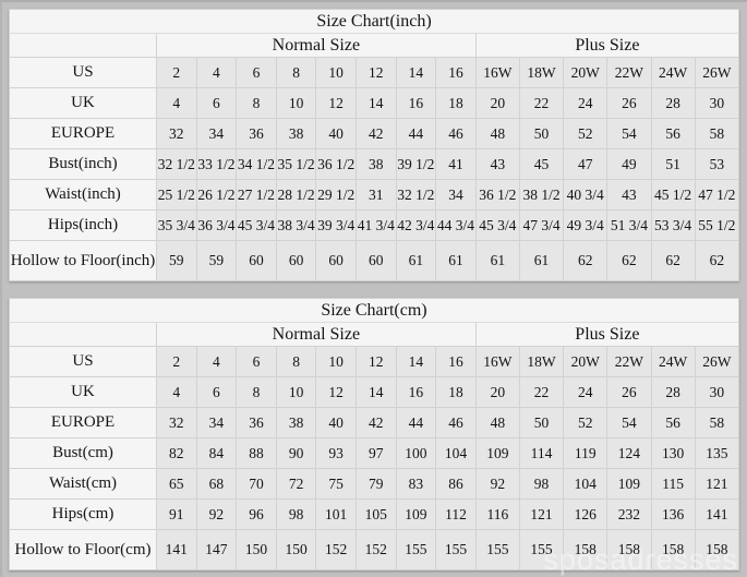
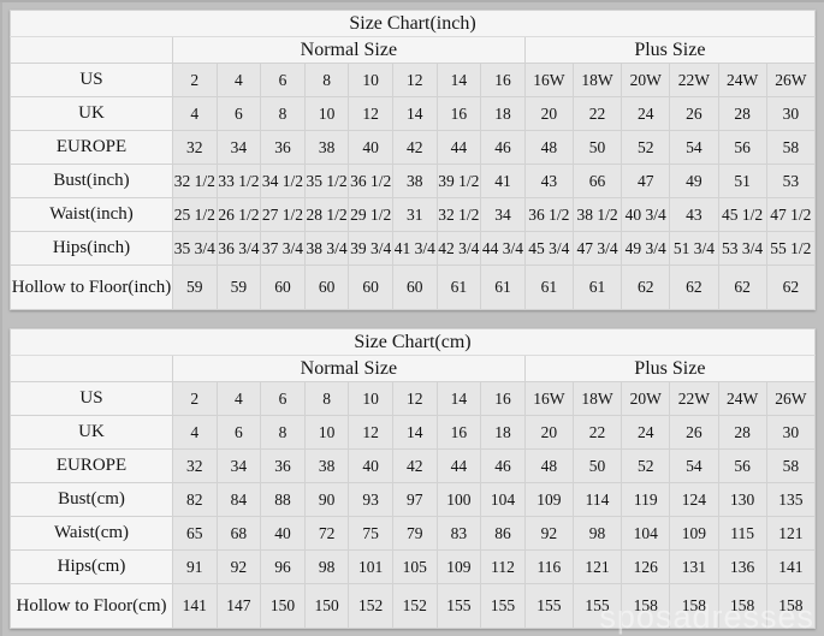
  Size Chart(inch)
  	Normal Size	Plus Size
  US	2	4	6	8	10	12	14	16	16W	18W	20W	22W	24W	26W
  UK	4	6	8	10	12	14	16	18	20	22	24	26	28	30
  EUROPE	32	34	36	38	40	42	44	46	48	50	52	54	56	58
- Bust(inch)	32 1/2	33 1/2	34 1/2	35 1/2	36 1/2	38	39 1/2	41	43	45	47	49	51	53
+ Bust(inch)	32 1/2	33 1/2	34 1/2	35 1/2	36 1/2	38	39 1/2	41	43	66	47	49	51	53
  Waist(inch)	25 1/2	26 1/2	27 1/2	28 1/2	29 1/2	31	32 1/2	34	36 1/2	38 1/2	40 3/4	43	45 1/2	47 1/2
- Hips(inch)	35 3/4	36 3/4	45 3/4	38 3/4	39 3/4	41 3/4	42 3/4	44 3/4	45 3/4	47 3/4	49 3/4	51 3/4	53 3/4	55 1/2
+ Hips(inch)	35 3/4	36 3/4	37 3/4	38 3/4	39 3/4	41 3/4	42 3/4	44 3/4	45 3/4	47 3/4	49 3/4	51 3/4	53 3/4	55 1/2
  Hollow to Floor(inch)	59	59	60	60	60	60	61	61	61	61	62	62	62	62
  Size Chart(cm)
  	Normal Size	Plus Size
  US	2	4	6	8	10	12	14	16	16W	18W	20W	22W	24W	26W
  UK	4	6	8	10	12	14	16	18	20	22	24	26	28	30
  EUROPE	32	34	36	38	40	42	44	46	48	50	52	54	56	58
  Bust(cm)	82	84	88	90	93	97	100	104	109	114	119	124	130	135
- Waist(cm)	65	68	70	72	75	79	83	86	92	98	104	109	115	121
+ Waist(cm)	65	68	40	72	75	79	83	86	92	98	104	109	115	121
- Hips(cm)	91	92	96	98	101	105	109	112	116	121	126	232	136	141
+ Hips(cm)	91	92	96	98	101	105	109	112	116	121	126	131	136	141
  Hollow to Floor(cm)	141	147	150	150	152	152	155	155	155	155	158	158	158	158
  sposadresses
